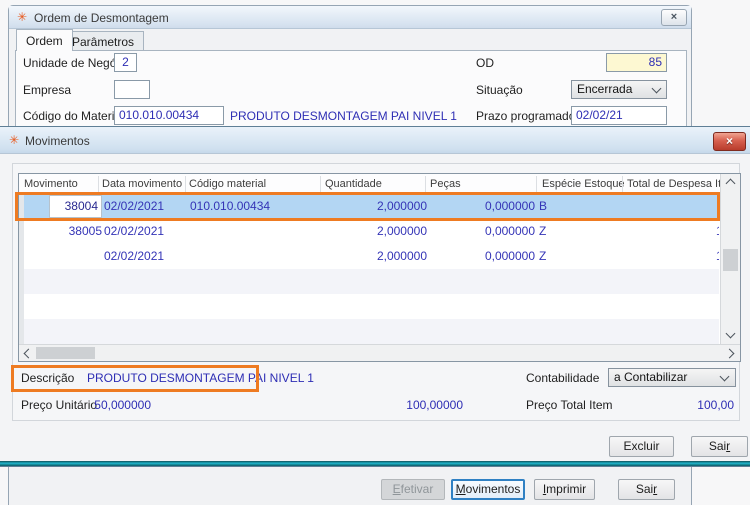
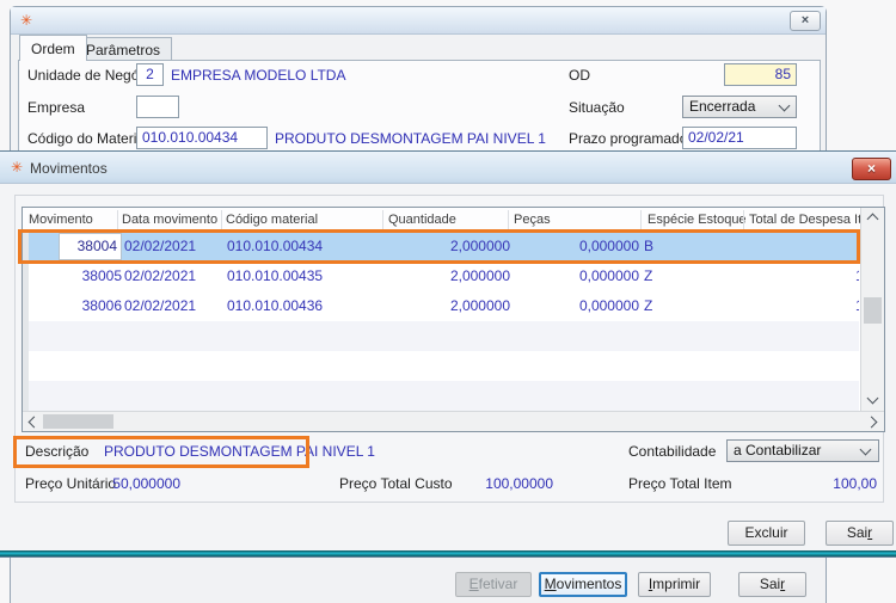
  ✳
- Ordem de Desmontagem
  ×
  Ordem
  Parâmetros
  Unidade de Neg
  2
+ EMPRESA MODELO LTDA
  Empresa
  Código do Mater
  010.010.00434
  PRODUTO DESMONTAGEM PAI NIVEL 1
  OD
  85
  Situação
  Encerrada
  Prazo programad
  02/02/21
  Efetivar
  Movimentos
  Imprimir
  Sair
  ✳
  Movimentos
  ×
  Movimento
  Data movimento
  Código material
  Quantidade
  Peças
  Espécie Estoqu
  Total de Despesa I
  38004
  02/02/2021
  010.010.00434
  2,000000
  0,000000
  B
  38005
  02/02/2021
+ 010.010.00435
  2,000000
  0,000000
  Z
+ 38006
  02/02/2021
+ 010.010.00436
  2,000000
  0,000000
  Z
  Descrição
  PRODUTO DESMONTAGEM PAI NIVEL 1
  Contabilidade
  a Contabilizar
  Preço Unitário
  50,000000
+ Preço Total Custo
  100,00000
  Preço Total Item
  100,00
  Excluir
  Sair
